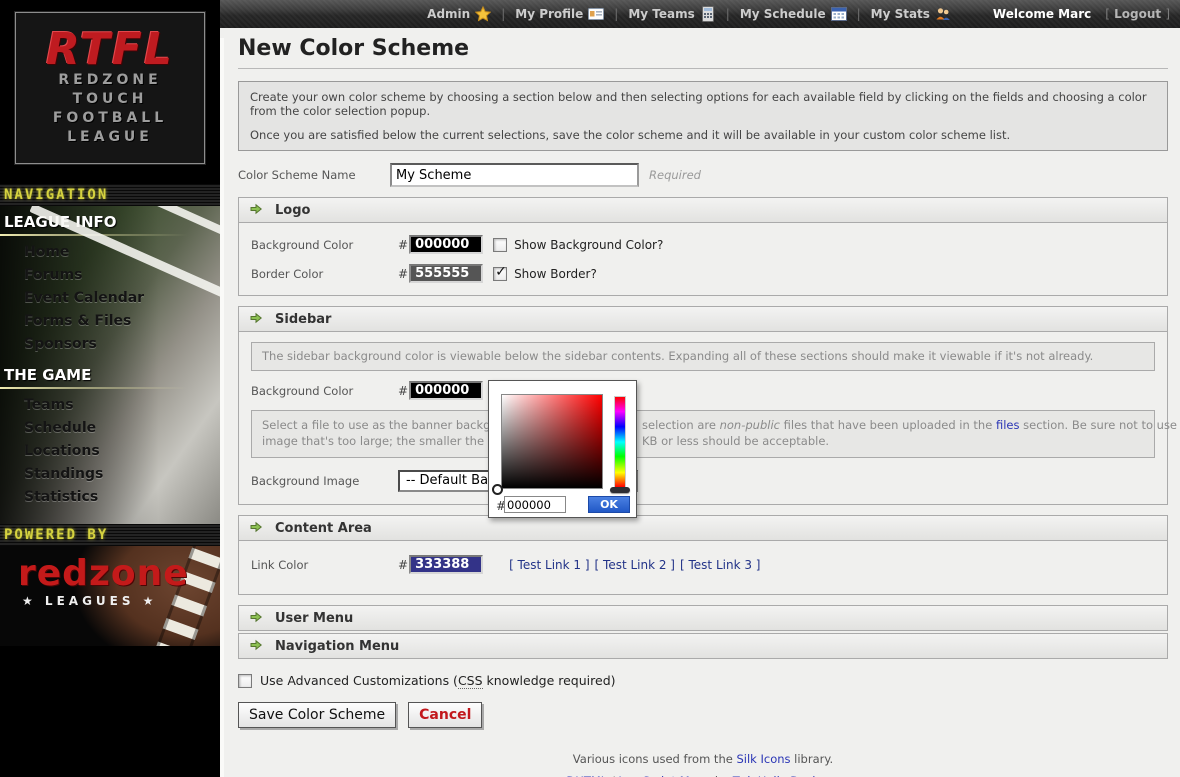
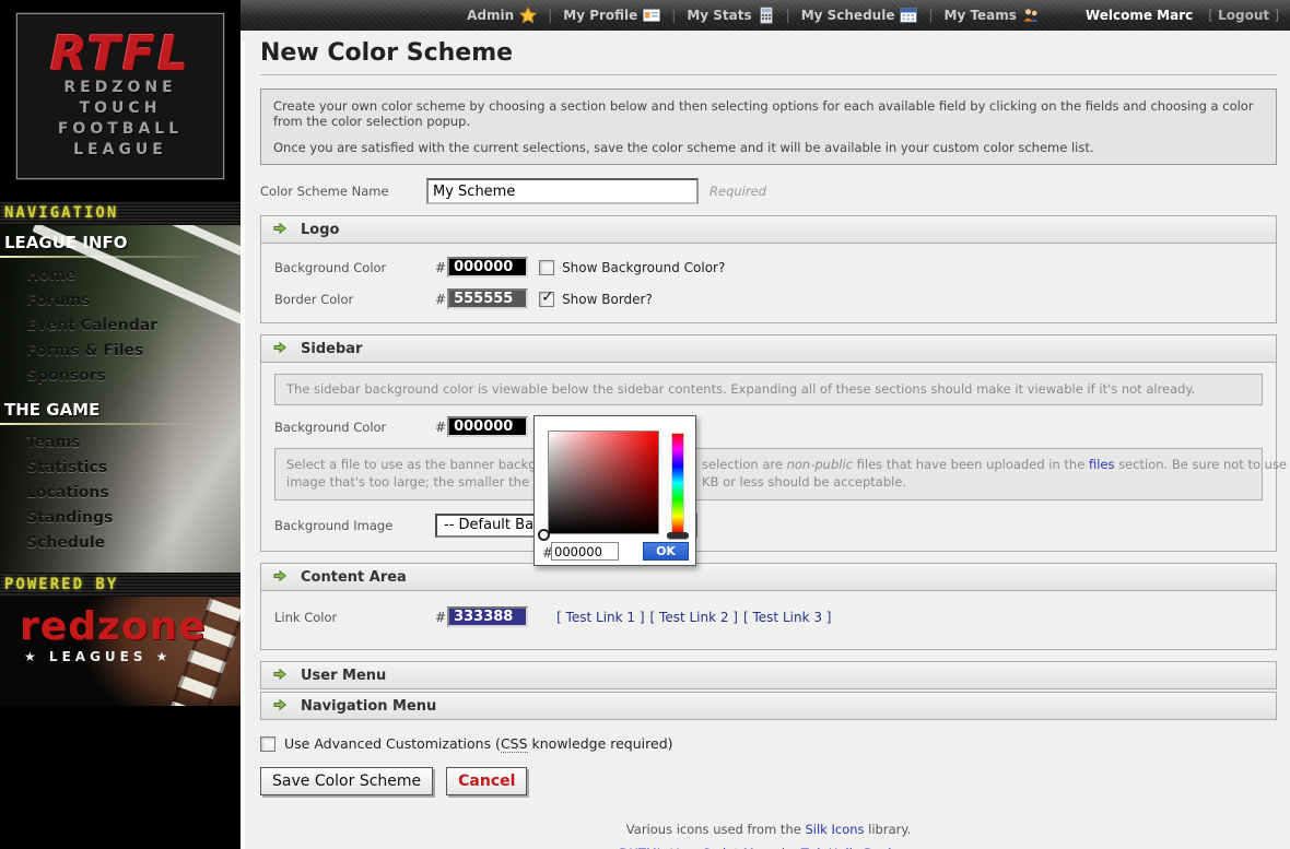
  RTFL
  REDZONE
  TOUCH
  FOOTBALL
  LEAGUE
  NAVIGATION
  LEAGUE INFO
  Home
  Forums
  Event Calendar
  Forms & Files
  Sponsors
  THE GAME
  Teams
- Schedule
+ Statistics
  Locations
  Standings
- Statistics
+ Schedule
  POWERED BY
  redzone
  ★ LEAGUES ★
  Admin
  |
  My Profile
  |
- My Teams
+ My Stats
  |
  My Schedule
  |
- My Stats
+ My Teams
  Welcome Marc
  [ Logout ]
  New Color Scheme
  Create your own color scheme by choosing a section below and then selecting options for each available field by clicking on the fields and choosing a color from the color selection popup.
- Once you are satisfied below the current selections, save the color scheme and it will be available in your custom color scheme list.
+ Once you are satisfied with the current selections, save the color scheme and it will be available in your custom color scheme list.
  Color Scheme Name
  My Scheme
  Required
  Logo
  Background Color
  #
  000000
  Show Background Color?
  Border Color
  #
  555555
  Show Border?
  Sidebar
  The sidebar background color is viewable below the sidebar contents. Expanding all of these sections should make it viewable if it's not already.
  Background Color
  #
  000000
  Select a file to use as the banner backg
  selection are non-public files that have been uploaded in the files section. Be sure not to use
  image that's too large; the smaller the
  KB or less should be acceptable.
  Background Image
  -- Default Ba
  Content Area
  Link Color
  #
  333388
  [ Test Link 1 ]
  [ Test Link 2 ]
  [ Test Link 3 ]
  User Menu
  Navigation Menu
  Use Advanced Customizations (CSS knowledge required)
  Save Color Scheme
  Cancel
  Various icons used from the Silk Icons library.
  #
  000000
  OK
